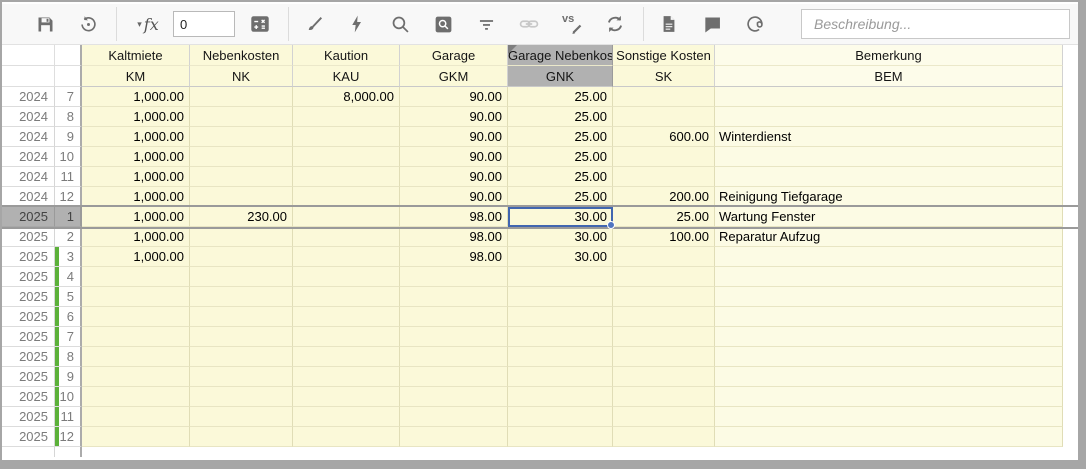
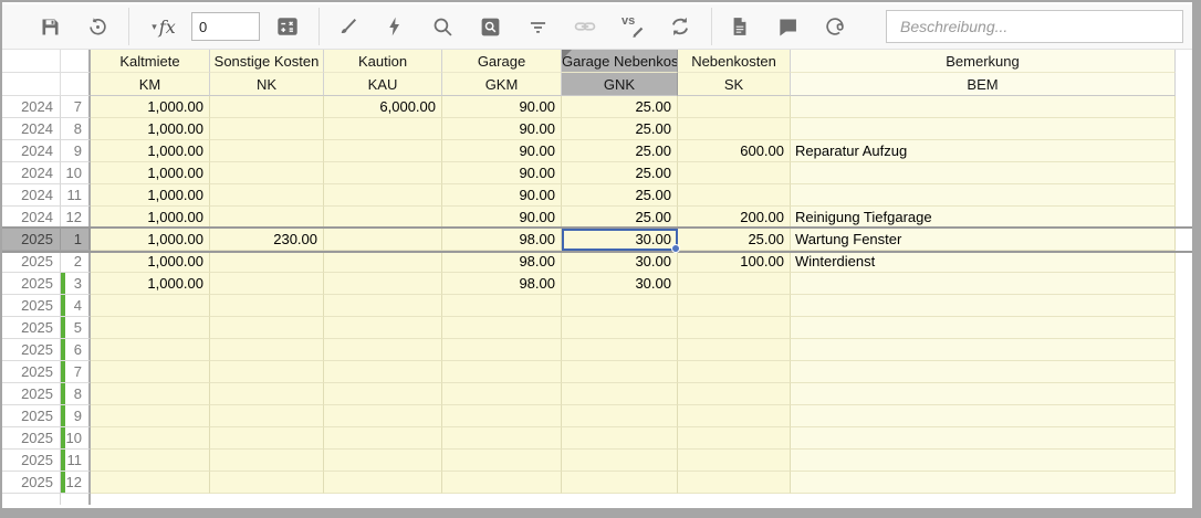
  ▾
  fx
  0
  vs
  Beschreibung...
  Kaltmiete
- Nebenkosten
+ Sonstige Kosten
  Kaution
  Garage
  Garage Nebenkos
- Sonstige Kosten
+ Nebenkosten
  Bemerkung
  KM
  NK
  KAU
  GKM
  GNK
  SK
  BEM
  2024
  7
  1,000.00
- 8,000.00
+ 6,000.00
  90.00
  25.00
  2024
  8
  1,000.00
  90.00
  25.00
  2024
  9
  1,000.00
  90.00
  25.00
  600.00
- Winterdienst
+ Reparatur Aufzug
  2024
  10
  1,000.00
  90.00
  25.00
  2024
  11
  1,000.00
  90.00
  25.00
  2024
  12
  1,000.00
  90.00
  25.00
  200.00
  Reinigung Tiefgarage
  2025
  1
  1,000.00
  230.00
  98.00
  30.00
  25.00
  Wartung Fenster
  2025
  2
  1,000.00
  98.00
  30.00
  100.00
- Reparatur Aufzug
+ Winterdienst
  2025
  3
  1,000.00
  98.00
  30.00
  2025
  4
  2025
  5
  2025
  6
  2025
  7
  2025
  8
  2025
  9
  2025
  10
  2025
  11
  2025
  12
